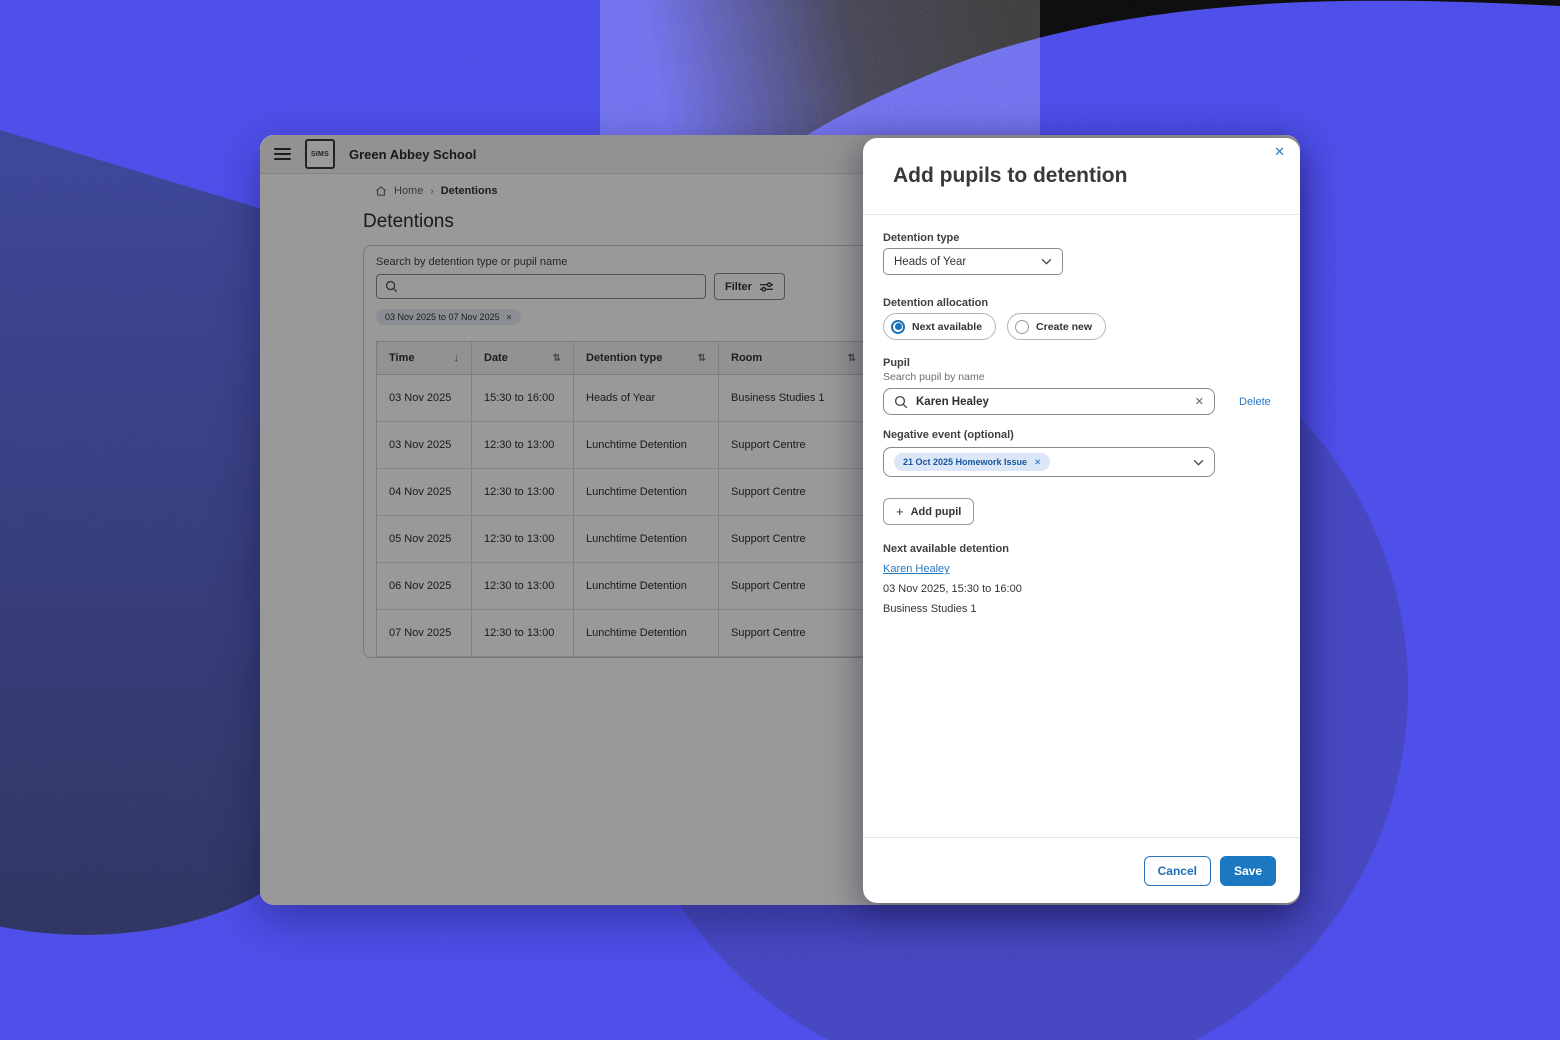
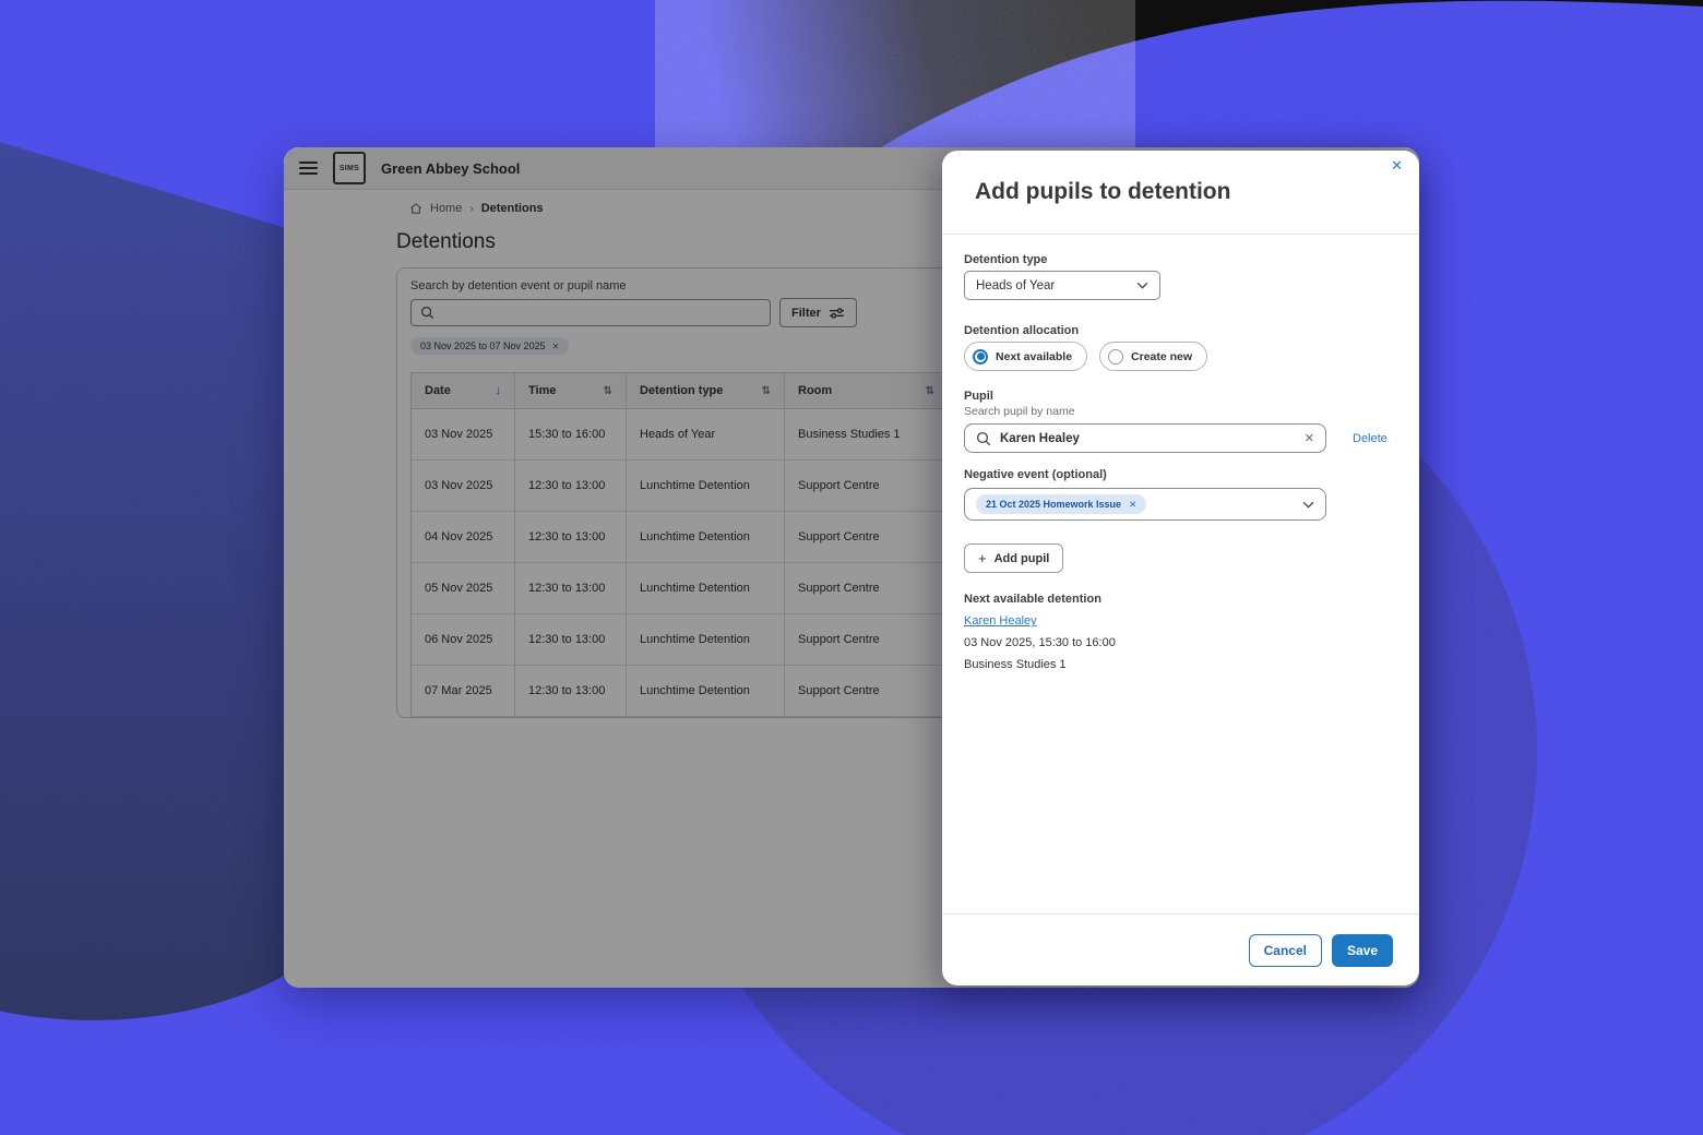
  Green Abbey School
  Home
  ›
  Detentions
  Detentions
- Search by detention type or pupil name
+ Search by detention event or pupil name
  Filter
  03 Nov 2025 to 07 Nov 2025
  ✕
- Time
+ Date
  ↓
- Date
+ Time
  ⇅
  Detention type
  ⇅
  Room
  ⇅
  03 Nov 2025
  15:30 to 16:00
  Heads of Year
  Business Studies 1
  03 Nov 2025
  12:30 to 13:00
  Lunchtime Detention
  Support Centre
  04 Nov 2025
  12:30 to 13:00
  Lunchtime Detention
  Support Centre
  05 Nov 2025
  12:30 to 13:00
  Lunchtime Detention
  Support Centre
  06 Nov 2025
  12:30 to 13:00
  Lunchtime Detention
  Support Centre
- 07 Nov 2025
+ 07 Mar 2025
  12:30 to 13:00
  Lunchtime Detention
  Support Centre
  ✕
  Add pupils to detention
  Detention type
  Heads of Year
  Detention allocation
  Next available
  Create new
  Pupil
  Search pupil by name
  Karen Healey
  ✕
  Delete
  Negative event (optional)
  21 Oct 2025 Homework Issue
  ✕
  +
  Add pupil
  Next available detention
  Karen Healey
  03 Nov 2025, 15:30 to 16:00
  Business Studies 1
  Cancel
  Save
